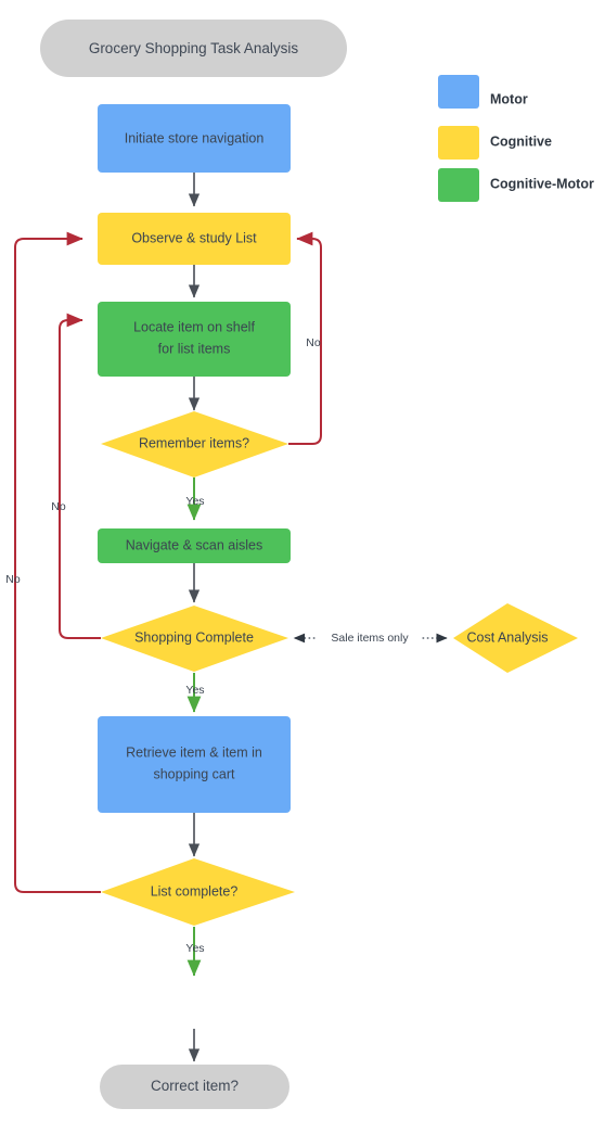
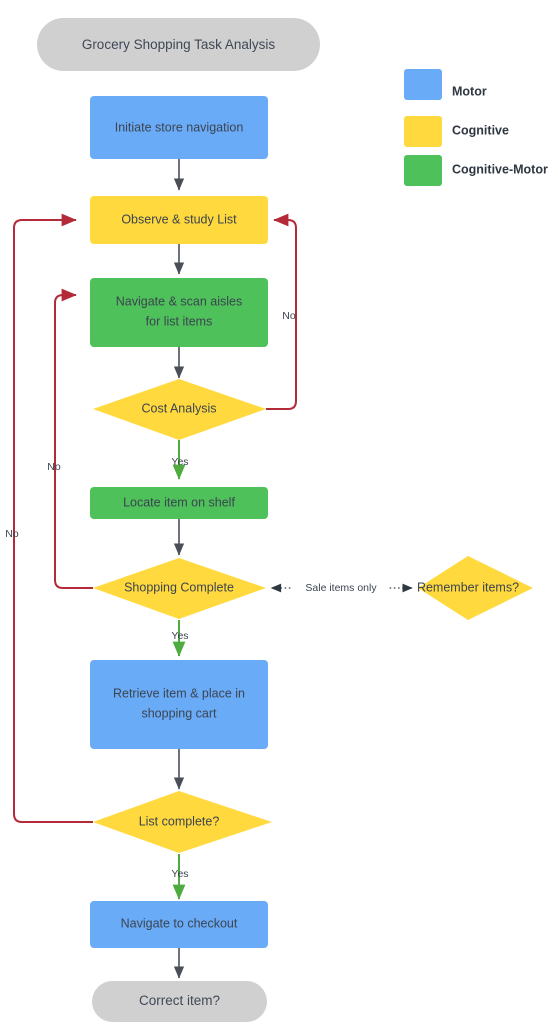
  No
  Yes
  No
  Yes
  No
  Yes
  Sale items only
  Grocery Shopping Task Analysis
  Initiate store navigation
  Observe & study List
- Locate item on shelf
+ Navigate & scan aisles
  for list items
- Remember items?
+ Cost Analysis
- Navigate & scan aisles
+ Locate item on shelf
  Shopping Complete
- Cost Analysis
+ Remember items?
- Retrieve item & item in
+ Retrieve item & place in
  shopping cart
  List complete?
+ Navigate to checkout
  Correct item?
  Motor
  Cognitive
  Cognitive-Motor
